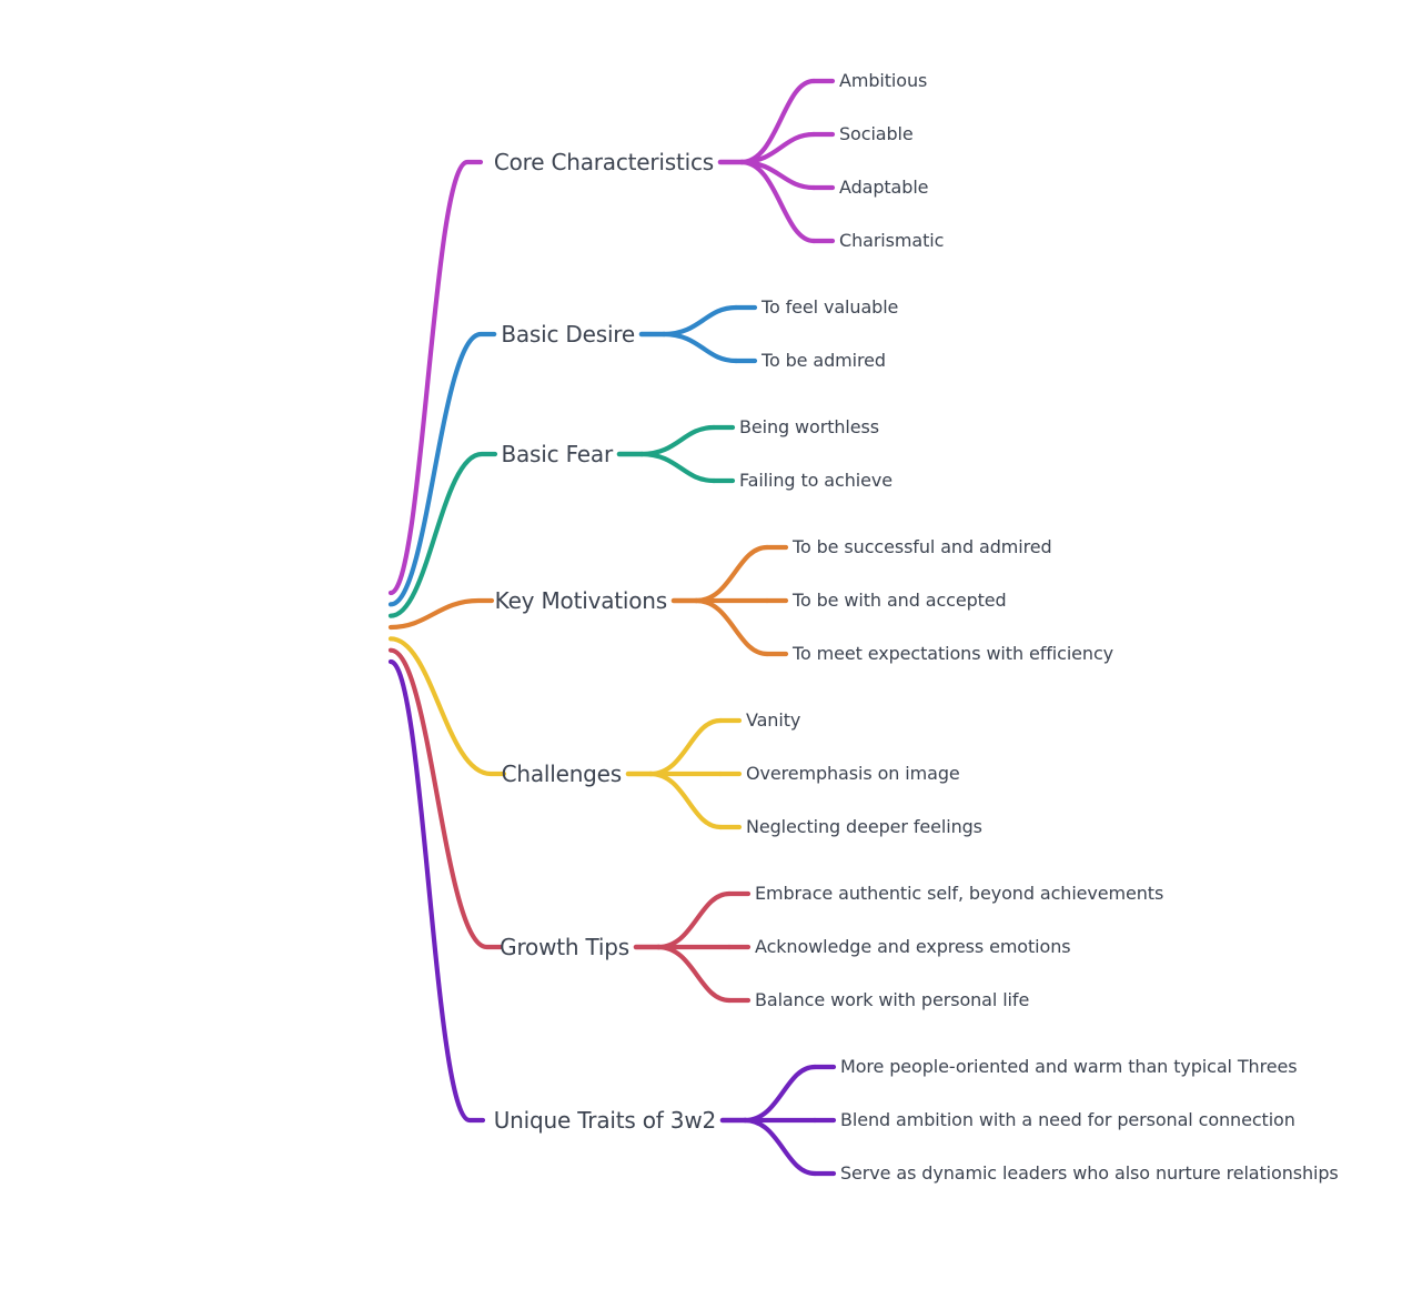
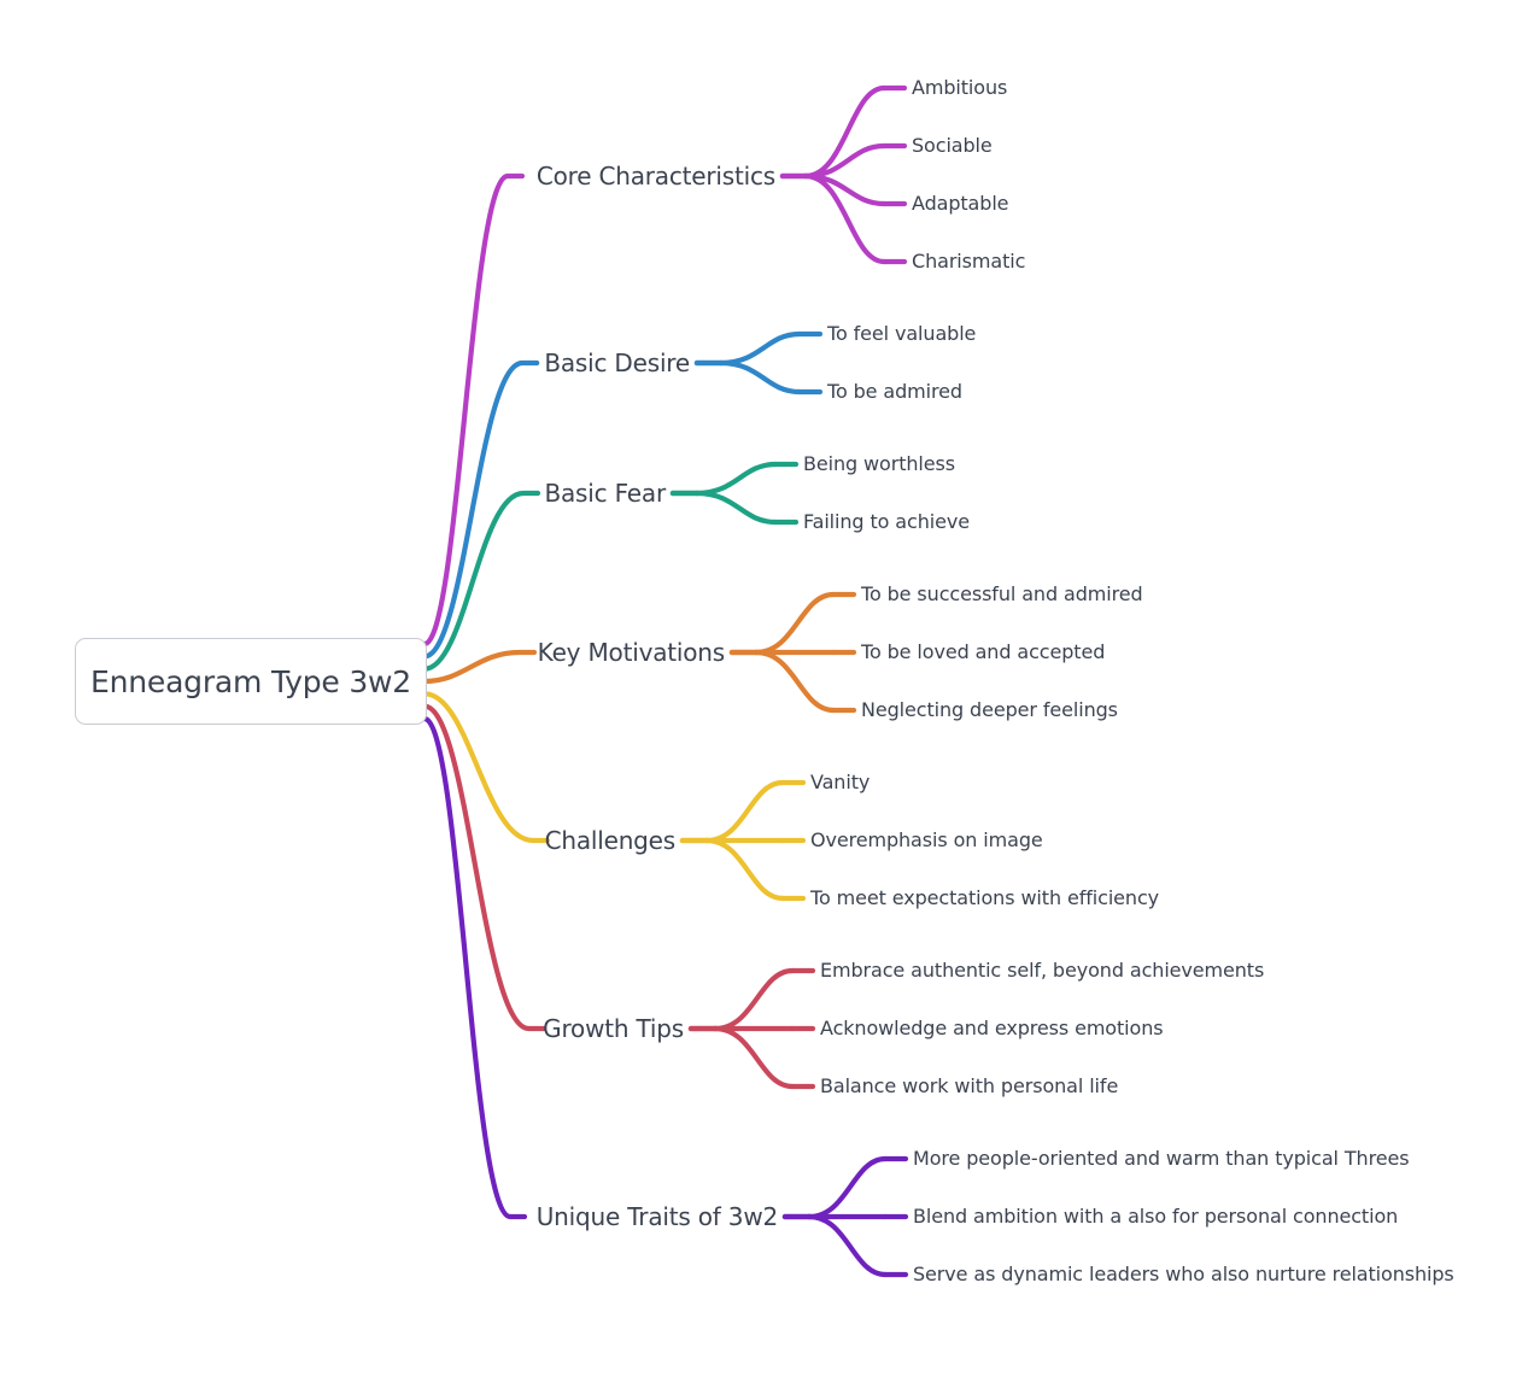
+ Enneagram Type 3w2
  Core Characteristics
  Ambitious
  Sociable
  Adaptable
  Charismatic
  Basic Desire
  To feel valuable
  To be admired
  Basic Fear
  Being worthless
  Failing to achieve
  Key Motivations
  To be successful and admired
- To be with and accepted
+ To be loved and accepted
- To meet expectations with efficiency
+ Neglecting deeper feelings
  Challenges
  Vanity
  Overemphasis on image
- Neglecting deeper feelings
+ To meet expectations with efficiency
  Growth Tips
  Embrace authentic self, beyond achievements
  Acknowledge and express emotions
  Balance work with personal life
  Unique Traits of 3w2
  More people-oriented and warm than typical Threes
- Blend ambition with a need for personal connection
+ Blend ambition with a also for personal connection
  Serve as dynamic leaders who also nurture relationships
